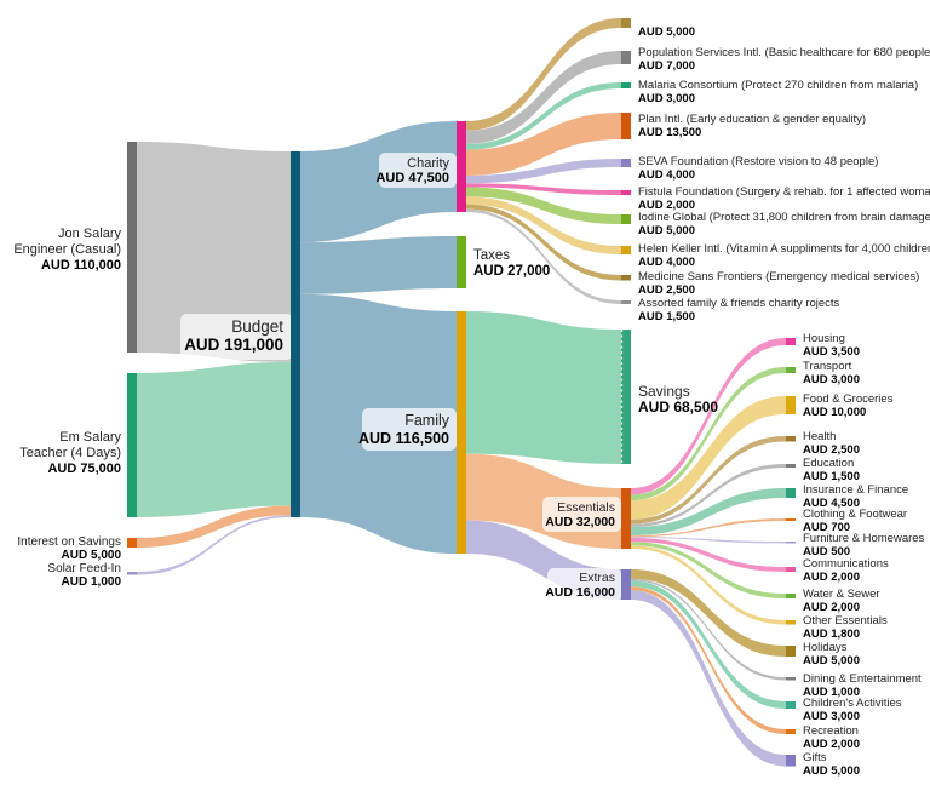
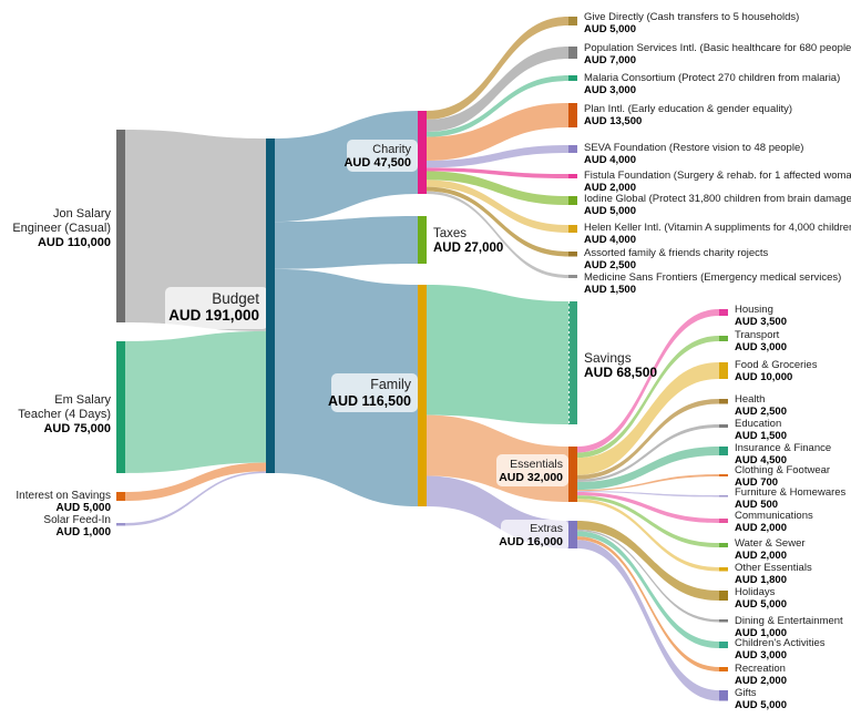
  Jon Salary
  Engineer (Casual)
  AUD 110,000
  Em Salary
  Teacher (4 Days)
  AUD 75,000
  Interest on Savings
  AUD 5,000
  Solar Feed-In
  AUD 1,000
  Budget
  AUD 191,000
  Charity
  AUD 47,500
  Taxes
  AUD 27,000
  Family
  AUD 116,500
+ Give Directly (Cash transfers to 5 households)
  AUD 5,000
  Population Services Intl. (Basic healthcare for 680 people
  AUD 7,000
  Malaria Consortium (Protect 270 children from malaria)
  AUD 3,000
  Plan Intl. (Early education & gender equality)
  AUD 13,500
  SEVA Foundation (Restore vision to 48 people)
  AUD 4,000
  Fistula Foundation (Surgery & rehab. for 1 affected woma
  AUD 2,000
  Iodine Global (Protect 31,800 children from brain damage
  AUD 5,000
  Helen Keller Intl. (Vitamin A suppliments for 4,000 childre
  AUD 4,000
- Medicine Sans Frontiers (Emergency medical services)
+ Assorted family & friends charity rojects
  AUD 2,500
- Assorted family & friends charity rojects
+ Medicine Sans Frontiers (Emergency medical services)
  AUD 1,500
  Savings
  AUD 68,500
  Essentials
  AUD 32,000
  Extras
  AUD 16,000
  Housing
  AUD 3,500
  Transport
  AUD 3,000
  Food & Groceries
  AUD 10,000
  Health
  AUD 2,500
  Education
  AUD 1,500
  Insurance & Finance
  AUD 4,500
  Clothing & Footwear
  AUD 700
  Furniture & Homewares
  AUD 500
  Communications
  AUD 2,000
  Water & Sewer
  AUD 2,000
  Other Essentials
  AUD 1,800
  Holidays
  AUD 5,000
  Dining & Entertainment
  AUD 1,000
  Children's Activities
  AUD 3,000
  Recreation
  AUD 2,000
  Gifts
  AUD 5,000
